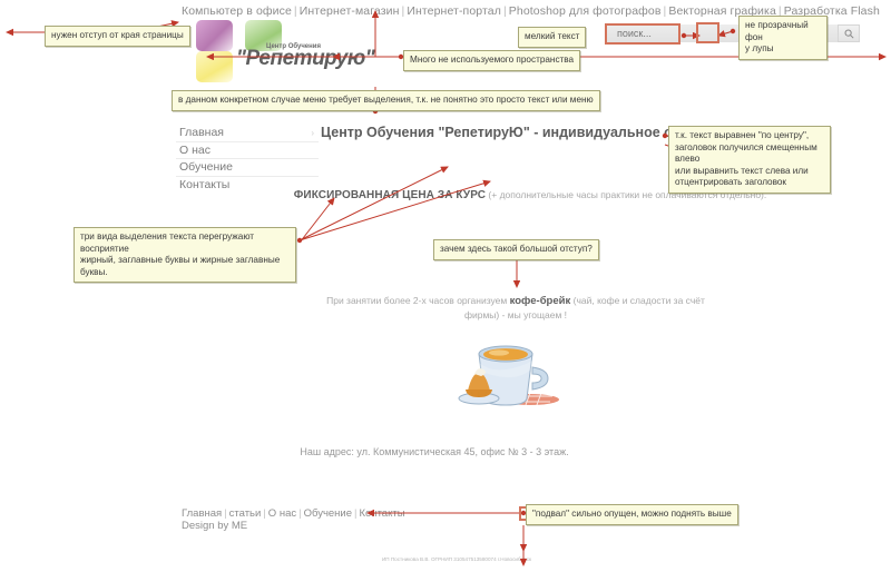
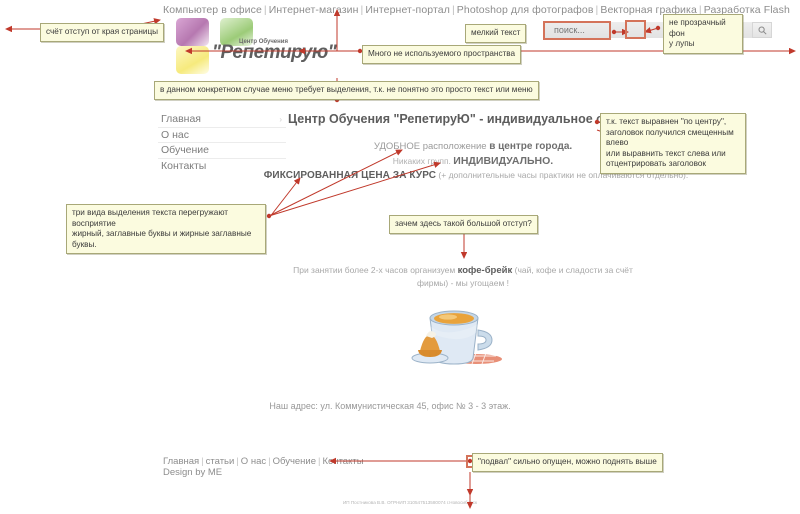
  Компьютер в офисе | Интернет-магазин | Интернет-портал | Photoshop для фотографов | Векторная графика | Разработка Flash
  "Репетирую"
  поиск...
  Главная
  ›
  О нас
  Обучение
  Контакты
  Центр Обучения "РепетируЮ" - индивидуальное
+ УДОБНОЕ расположение в центре города.
+ Никаких групп. ИНДИВИДУАЛЬНО.
  ФИКСИРОВАННАЯ ЦЕНА ЗА КУРС (+ дополнительные часы практики не оплачиваются отдельно).
  При занятии более 2-х часов организуем кофе-брейк (чай, кофе и сладости за счёт фирмы) - мы угощаем !
  Наш адрес: ул. Коммунистическая 45, офис № 3 - 3 этаж.
  Главная | статьи | О нас | Обучение | К
  Design by ME
- нужен отступ от края страницы
+ счёт отступ от края страницы
  мелкий текст
  не прозрачный фон
  у лупы
  Много не используемого пространства
  в данном конкретном случае меню требует выделения, т.к. не понятно это просто текст или меню
  т.к. текст выравнен "по центру",
  заголовок получился смещенным влево
  или выравнить текст слева или
  отцентрировать заголовок
  три вида выделения текста перегружают восприятие
  жирный, заглавные буквы и жирные заглавные буквы.
  зачем здесь такой большой отступ?
  "подвал" сильно опущен, можно поднять выше
